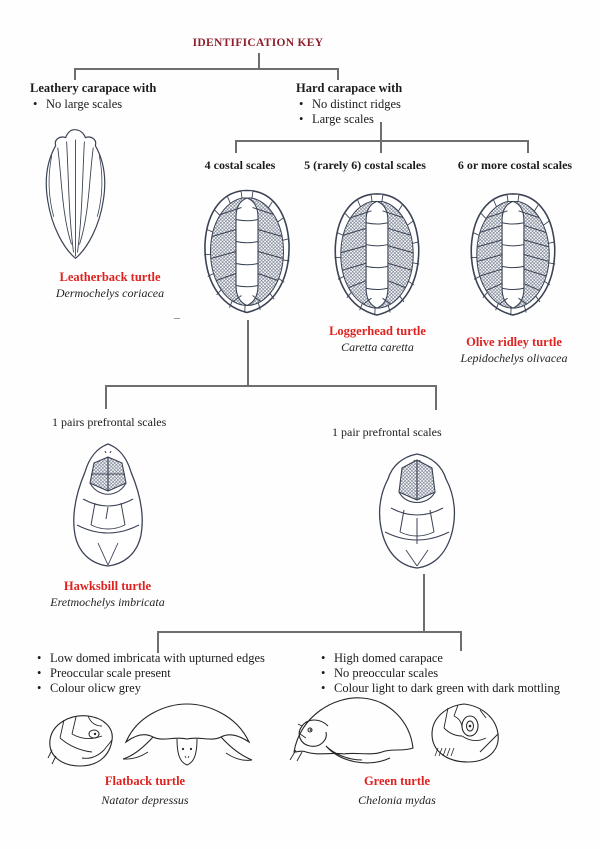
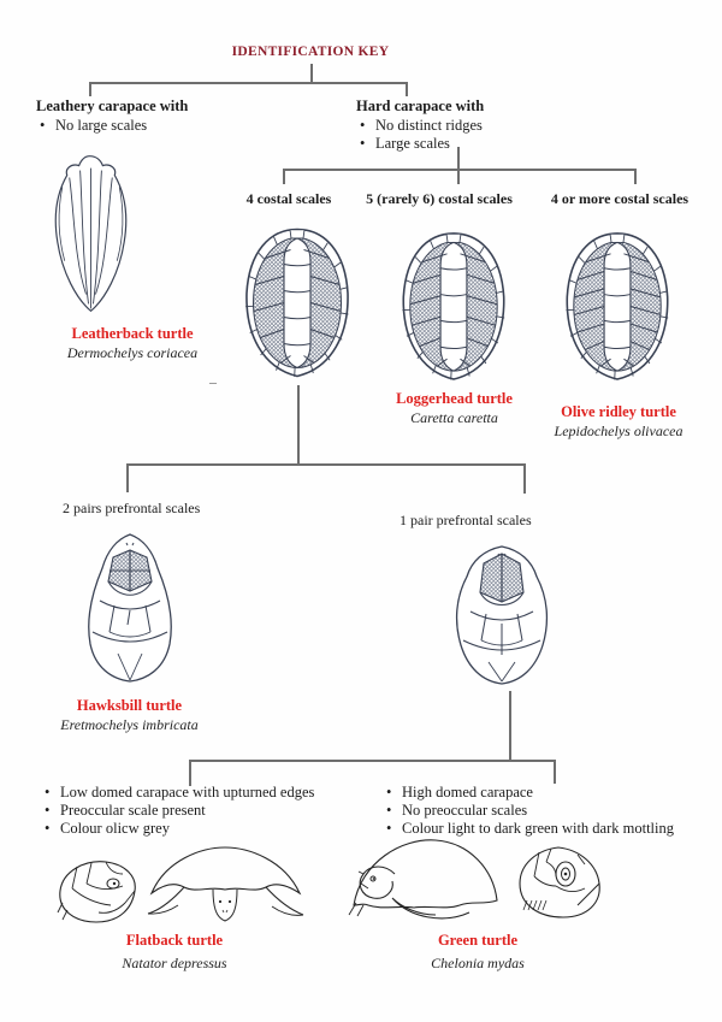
  IDENTIFICATION KEY
  Leathery carapace with
  No large scales
  Hard carapace with
  No distinct ridges
  Large scales
  4 costal scales
  5 (rarely 6) costal scales
- 6 or more costal scales
+ 4 or more costal scales
  Leatherback turtle
  Dermochelys coriacea
  Loggerhead turtle
  Caretta caretta
  Olive ridley turtle
  Lepidochelys olivacea
  –
- 1 pairs prefrontal scales
+ 2 pairs prefrontal scales
  1 pair prefrontal scales
  Hawksbill turtle
  Eretmochelys imbricata
- Low domed imbricata with upturned edges
+ Low domed carapace with upturned edges
  Preoccular scale present
  Colour olicw grey
  High domed carapace
  No preoccular scales
  Colour light to dark green with dark mottling
  Flatback turtle
  Natator depressus
  Green turtle
  Chelonia mydas
